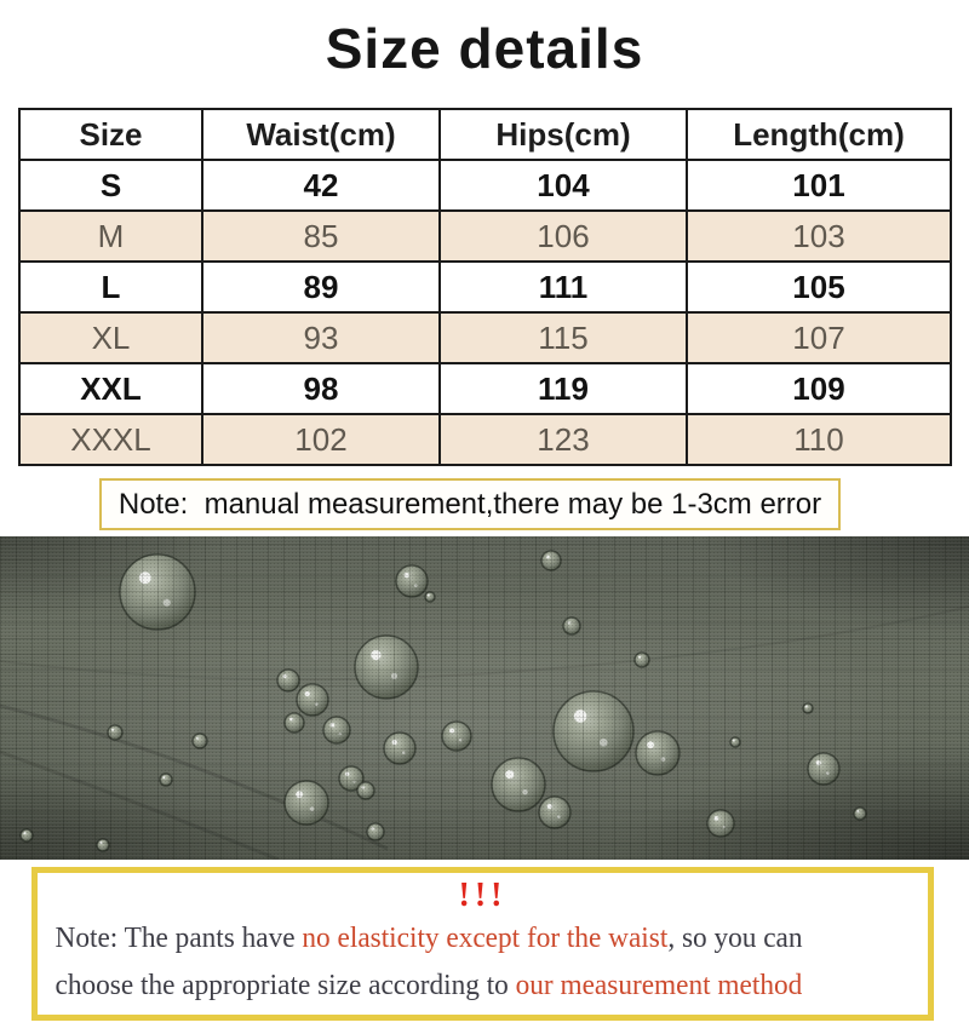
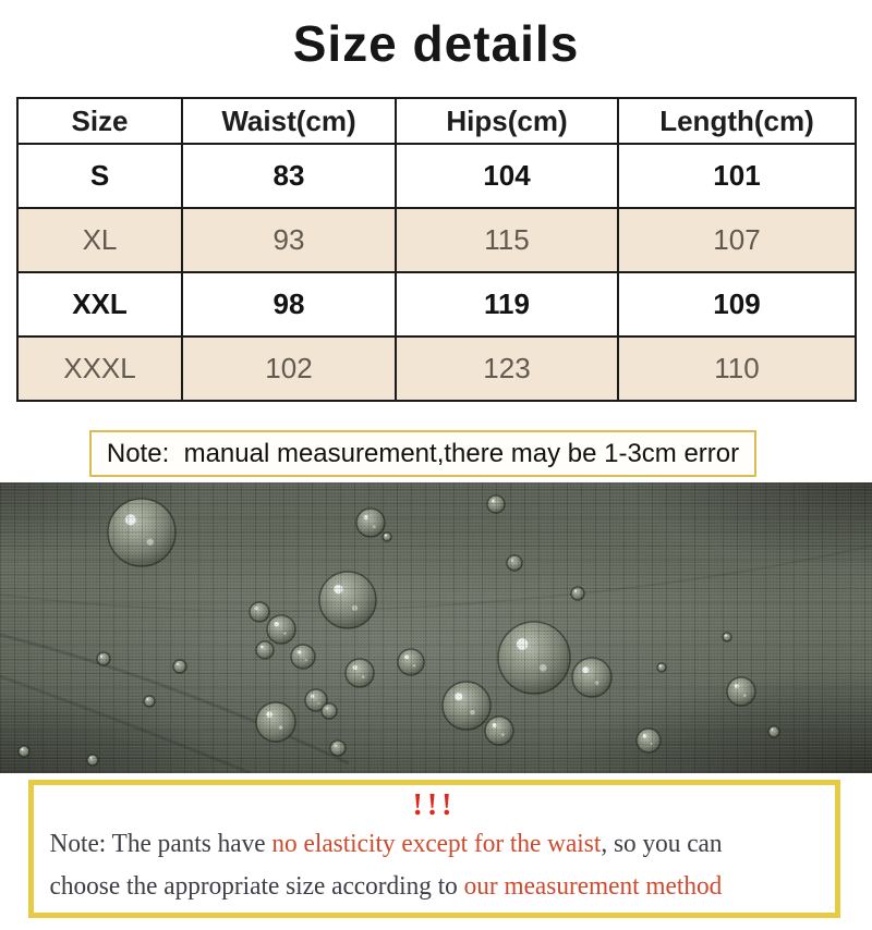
  Size details
  Size	Waist(cm)	Hips(cm)	Length(cm)
- S	42	104	101
+ S	83	104	101
- M	85	106	103
- L	89	111	105
  XL	93	115	107
  XXL	98	119	109
  XXXL	102	123	110
  Note: manual measurement,there may be 1-3cm error
  !!!
  Note: The pants have no elasticity except for the waist, so you can
  choose the appropriate size according to our measurement method
